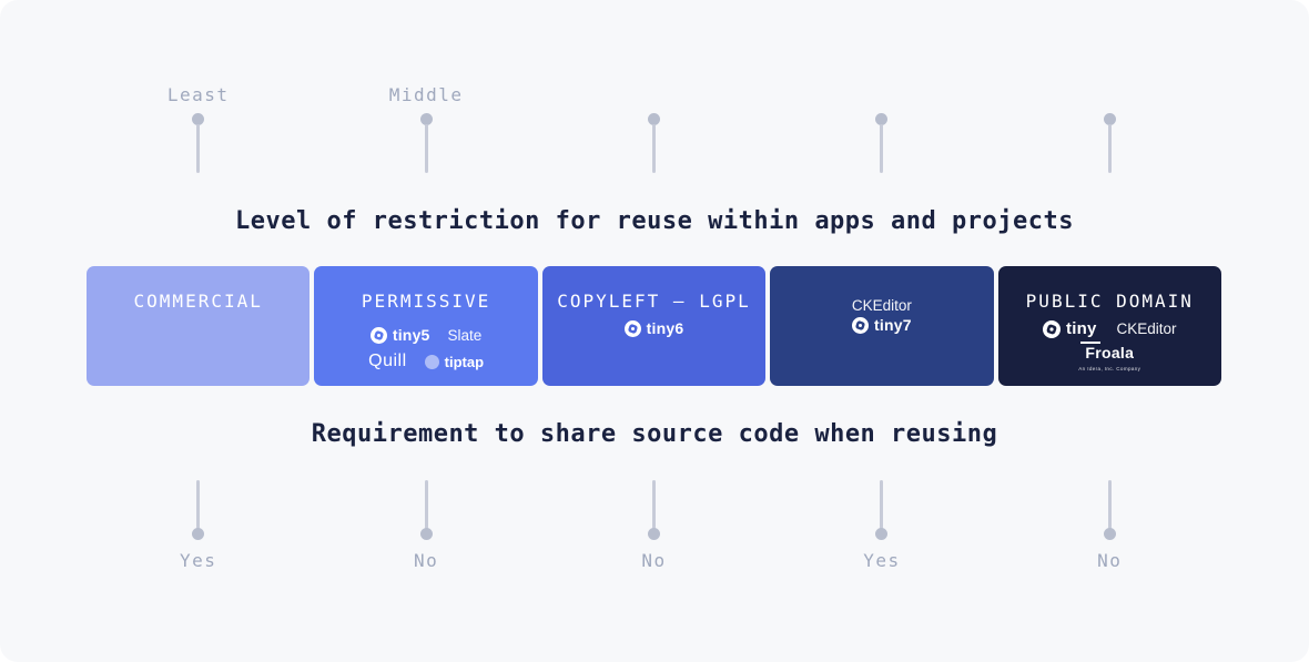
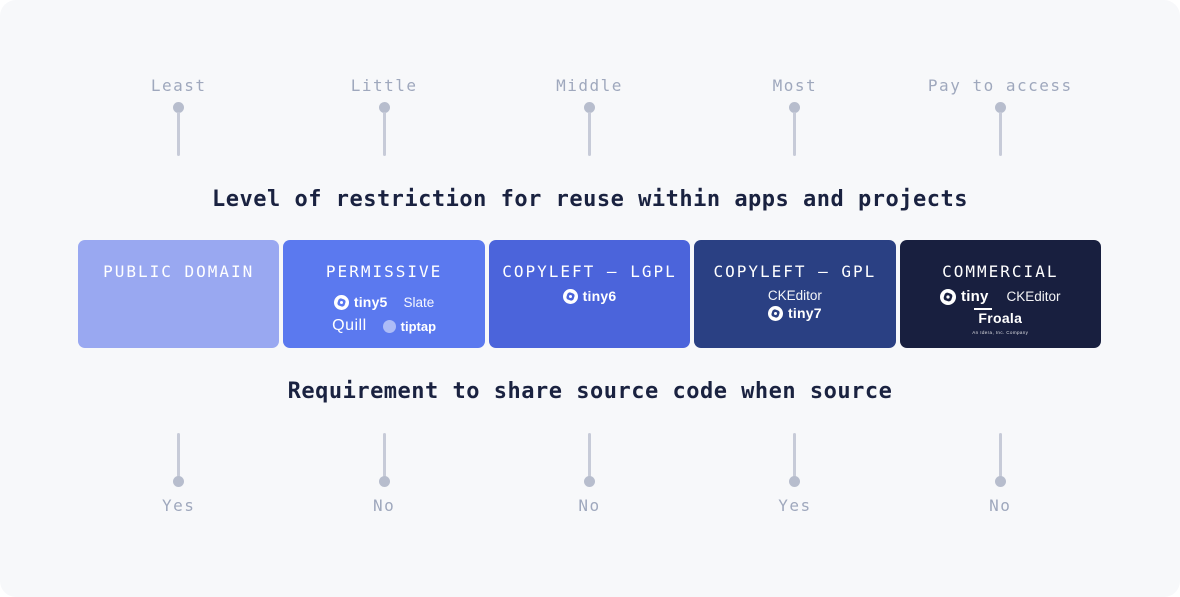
  Least
+ Little
  Middle
+ Most
+ Pay to access
  Level of restriction for reuse within apps and projects
- COMMERCIAL
+ PUBLIC DOMAIN
  PERMISSIVE
  tiny5
  Slate
  Quill
  tiptap
  COPYLEFT – LGPL
  tiny6
+ COPYLEFT – GPL
  CKEditor
  tiny7
- PUBLIC DOMAIN
+ COMMERCIAL
  tiny
  CKEditor
  Froala
- Requirement to share source code when reusing
+ Requirement to share source code when source
  Yes
  No
  No
  Yes
  No
